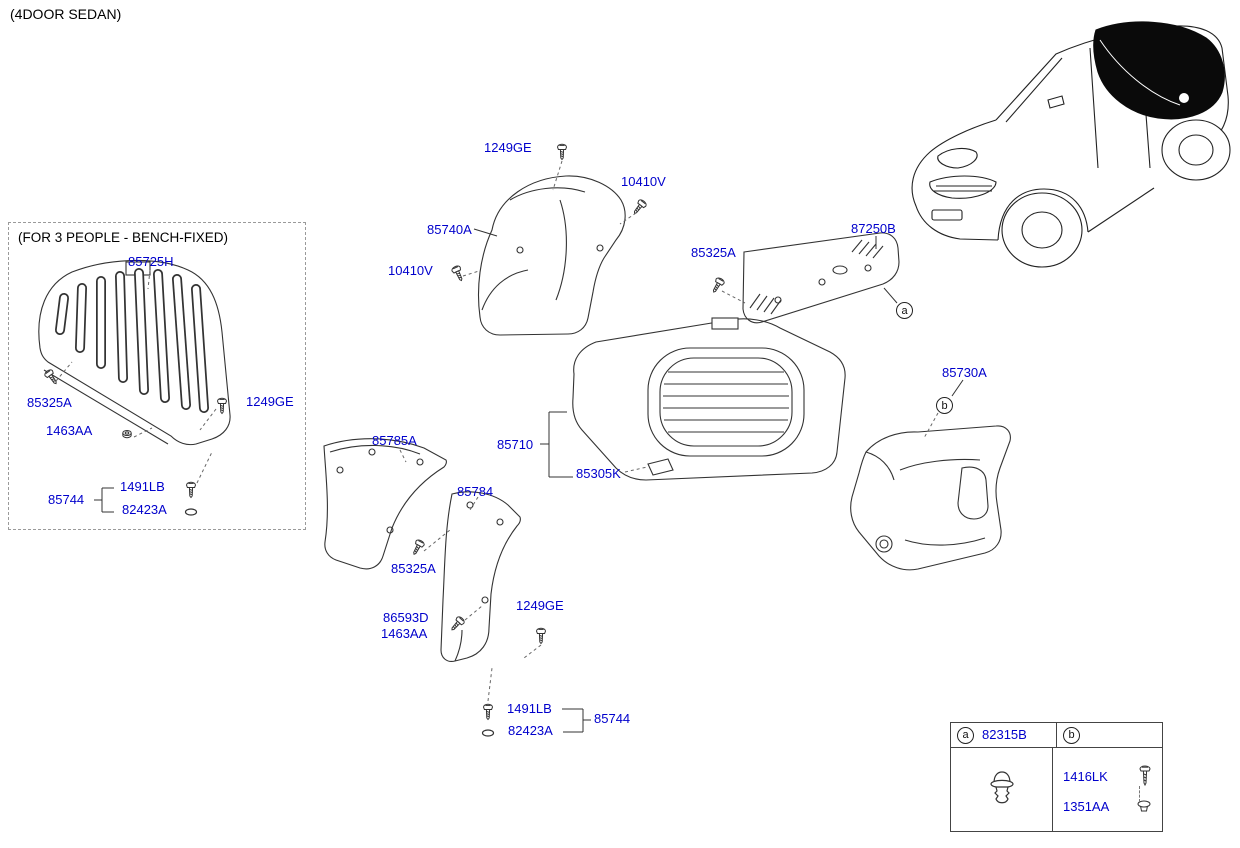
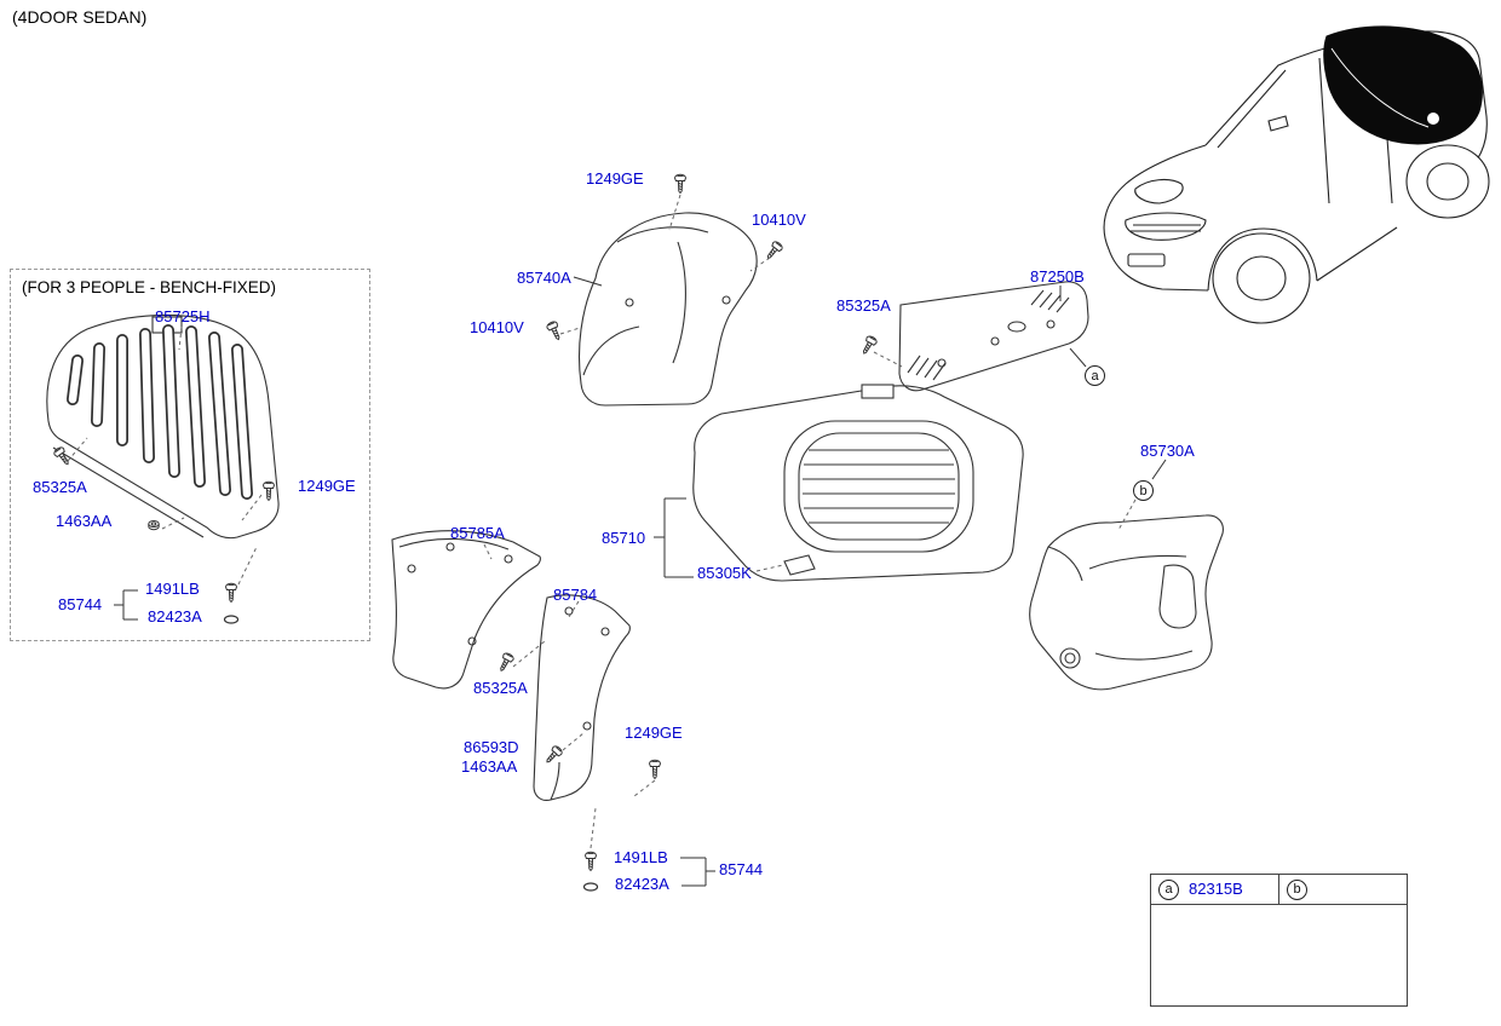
  (4DOOR SEDAN)
  (FOR 3 PEOPLE - BENCH-FIXED)
  1249GE
  10410V
  85740A
  10410V
  85325A
  87250B
  85725H
  85325A
  1249GE
  1463AA
  1491LB
  85744
  82423A
  85785A
  85710
  85305K
  85730A
  85784
  85325A
  86593D
  1463AA
  1249GE
  1491LB
  82423A
  85744
  a
  b
  a
  82315B
  b
- 1416LK
- 1351AA
